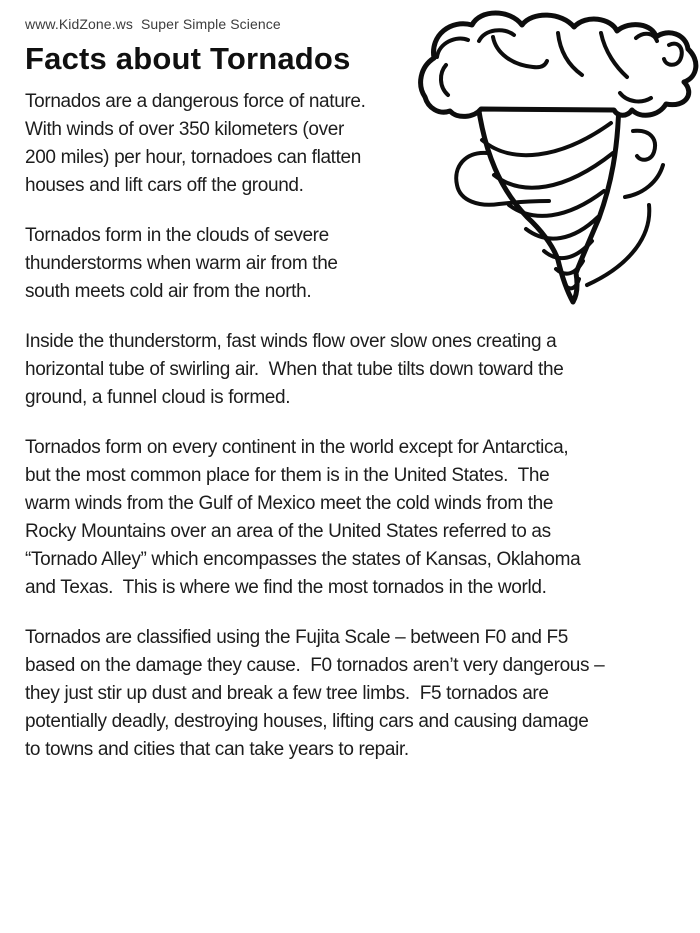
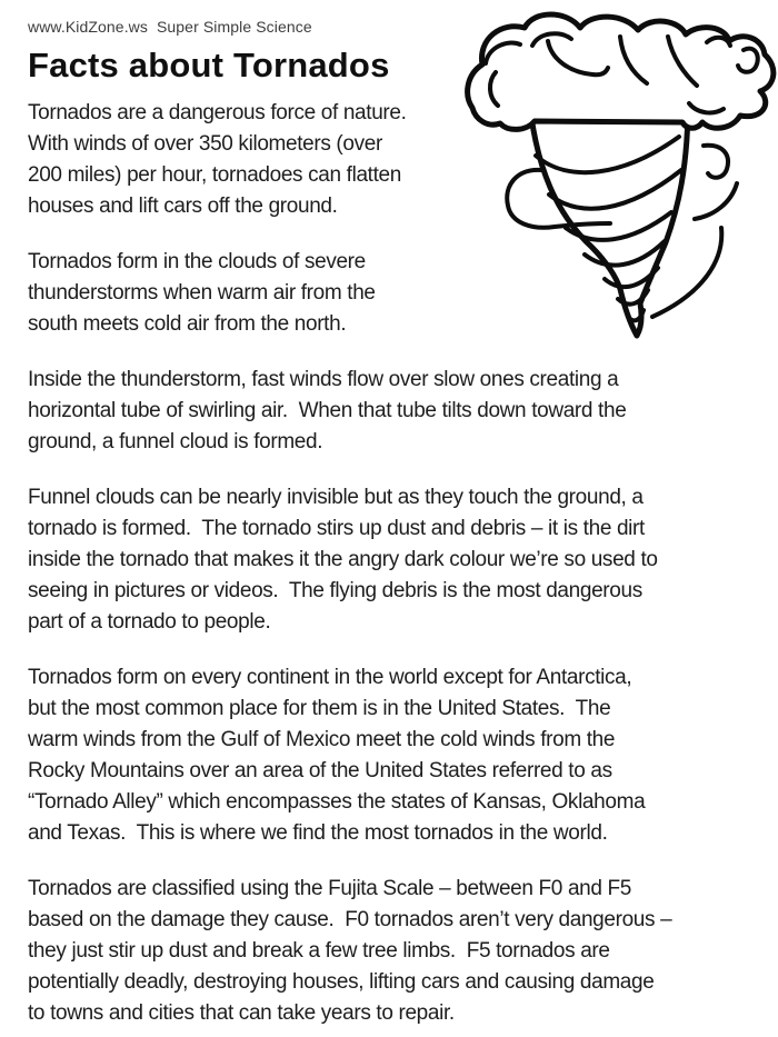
  www.KidZone.ws Super Simple Science
  Facts about Tornados
  Tornados are a dangerous force of nature.
  With winds of over 350 kilometers (over
  200 miles) per hour, tornadoes can flatten
  houses and lift cars off the ground.
  Tornados form in the clouds of severe
  thunderstorms when warm air from the
  south meets cold air from the north.
  Inside the thunderstorm, fast winds flow over slow ones creating a
  horizontal tube of swirling air. When that tube tilts down toward the
  ground, a funnel cloud is formed.
+ Funnel clouds can be nearly invisible but as they touch the ground, a
+ tornado is formed. The tornado stirs up dust and debris – it is the dirt
+ inside the tornado that makes it the angry dark colour we’re so used to
+ seeing in pictures or videos. The flying debris is the most dangerous
+ part of a tornado to people.
  Tornados form on every continent in the world except for Antarctica,
  but the most common place for them is in the United States. The
  warm winds from the Gulf of Mexico meet the cold winds from the
  Rocky Mountains over an area of the United States referred to as
  “Tornado Alley” which encompasses the states of Kansas, Oklahoma
  and Texas. This is where we find the most tornados in the world.
  Tornados are classified using the Fujita Scale – between F0 and F5
  based on the damage they cause. F0 tornados aren’t very dangerous –
  they just stir up dust and break a few tree limbs. F5 tornados are
  potentially deadly, destroying houses, lifting cars and causing damage
  to towns and cities that can take years to repair.
